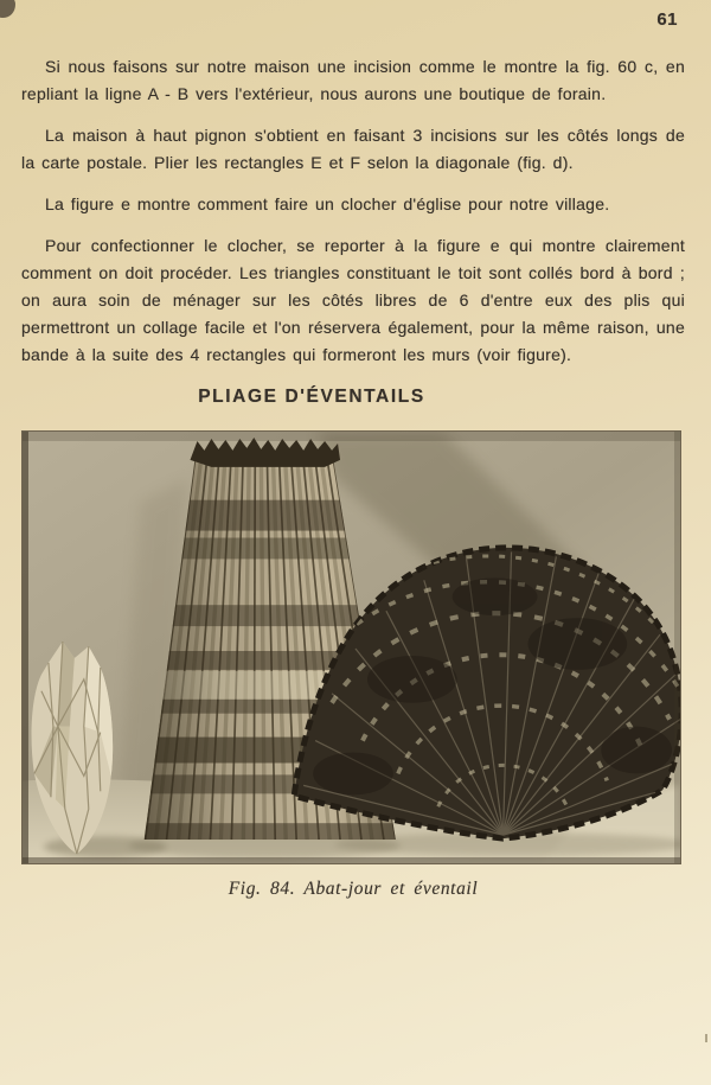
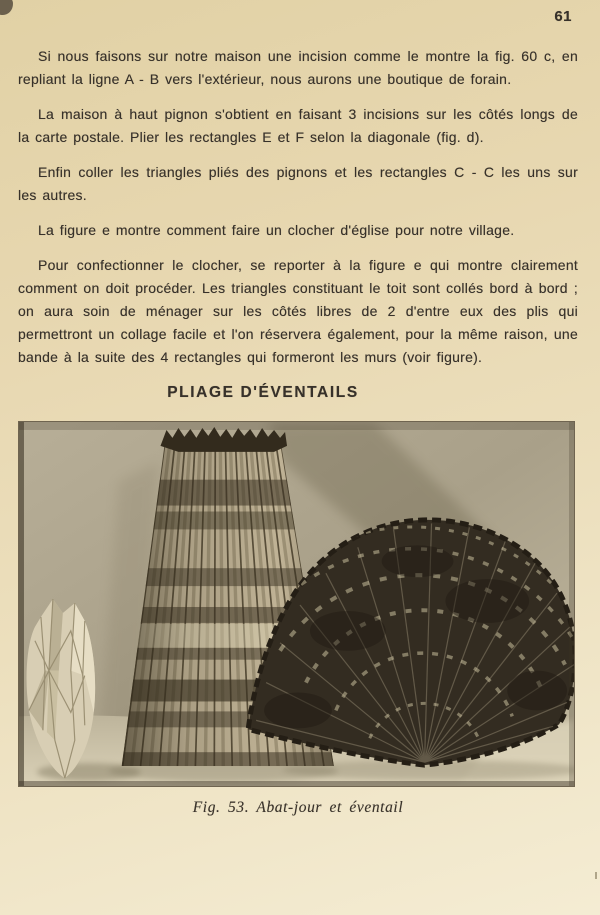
  61
  Si nous faisons sur notre maison une incision comme le montre la fig. 60 c, en repliant la ligne A - B vers l'extérieur, nous aurons une boutique de forain.
  La maison à haut pignon s'obtient en faisant 3 incisions sur les côtés longs de la carte postale. Plier les rectangles E et F selon la diagonale (fig. d).
+ Enfin coller les triangles pliés des pignons et les rectangles C - C les uns sur les autres.
  La figure e montre comment faire un clocher d'église pour notre village.
- Pour confectionner le clocher, se reporter à la figure e qui montre clairement comment on doit procéder. Les triangles constituant le toit sont collés bord à bord ; on aura soin de ménager sur les côtés libres de 6 d'entre eux des plis qui permettront un collage facile et l'on réservera également, pour la même raison, une bande à la suite des 4 rectangles qui formeront les murs (voir figure).
+ Pour confectionner le clocher, se reporter à la figure e qui montre clairement comment on doit procéder. Les triangles constituant le toit sont collés bord à bord ; on aura soin de ménager sur les côtés libres de 2 d'entre eux des plis qui permettront un collage facile et l'on réservera également, pour la même raison, une bande à la suite des 4 rectangles qui formeront les murs (voir figure).
  PLIAGE D'ÉVENTAILS
- Fig. 84. Abat-jour et éventail
+ Fig. 53. Abat-jour et éventail
